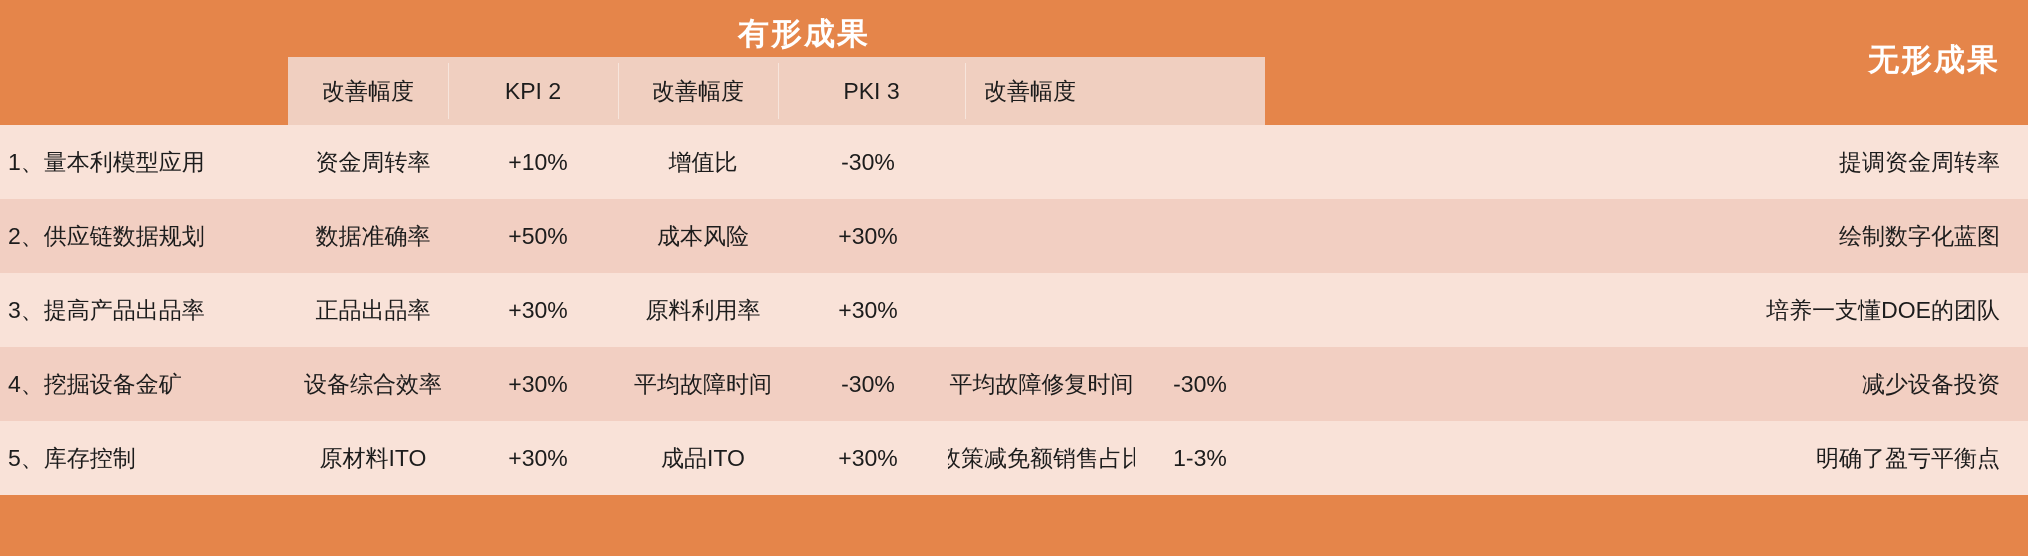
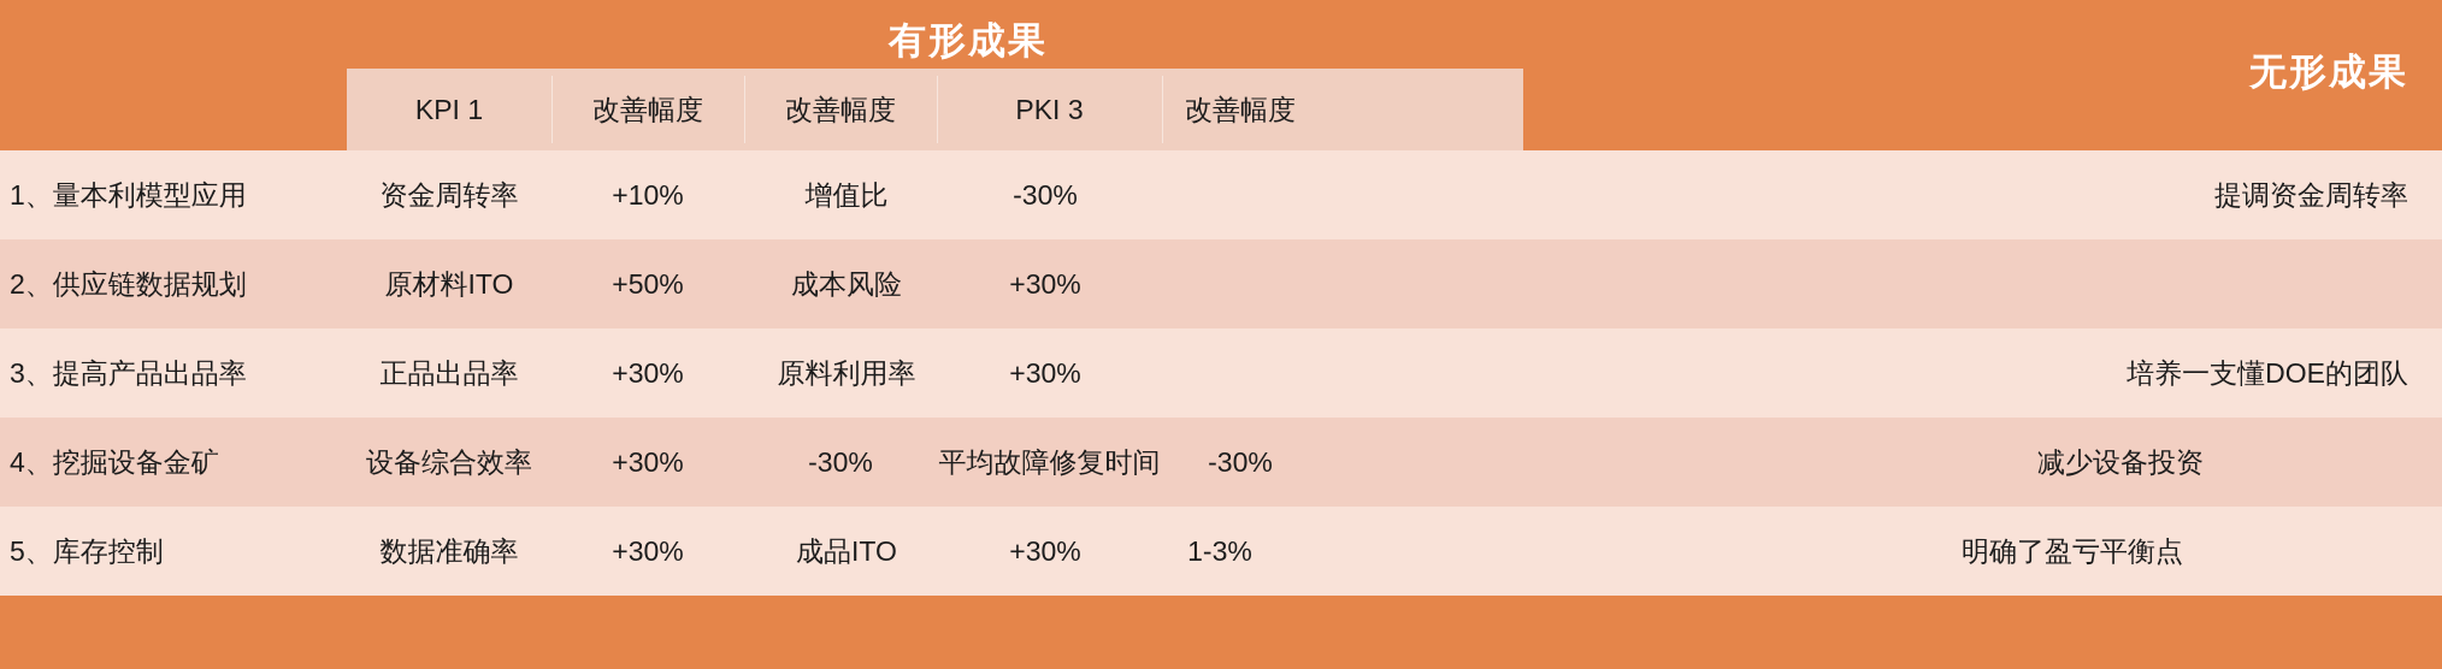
  有形成果
  无形成果
+ KPI 1
  改善幅度
- KPI 2
  改善幅度
  PKI 3
  改善幅度
  1、量本利模型应用
  资金周转率
  +10%
  增值比
  -30%
  提调资金周转率
  2、供应链数据规划
- 数据准确率
+ 原材料ITO
  +50%
  成本风险
  +30%
- 绘制数字化蓝图
  3、提高产品出品率
  正品出品率
  +30%
  原料利用率
  +30%
  培养一支懂DOE的团队
  4、挖掘设备金矿
  设备综合效率
  +30%
- 平均故障时间
  -30%
  平均故障修复时间
  -30%
  减少设备投资
  5、库存控制
- 原材料ITO
+ 数据准确率
  +30%
  成品ITO
  +30%
- 政策减免额销售占比
  1-3%
  明确了盈亏平衡点
